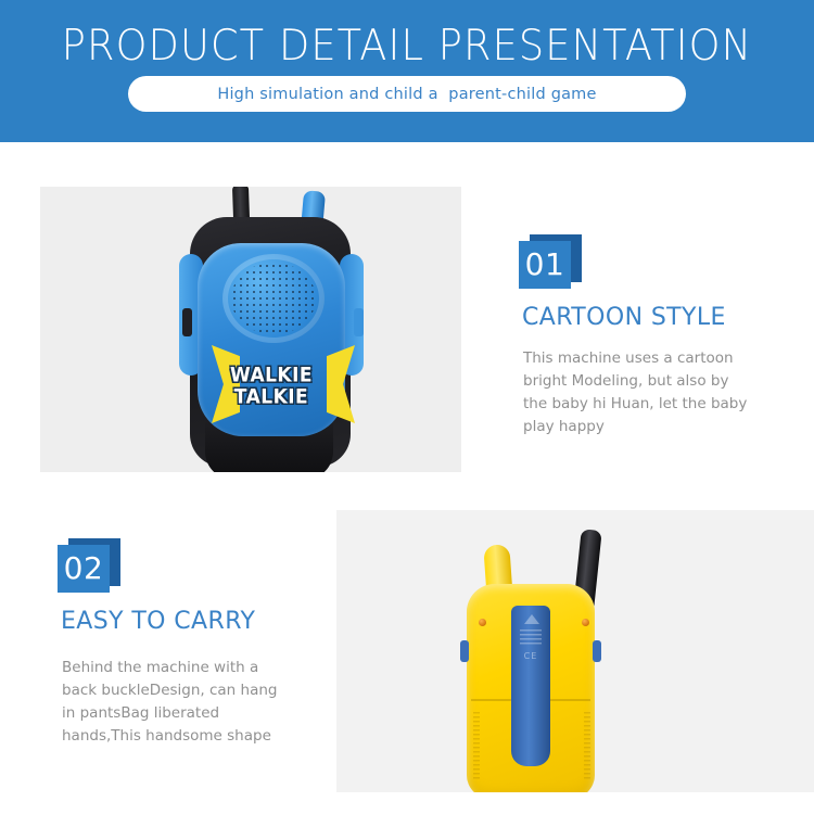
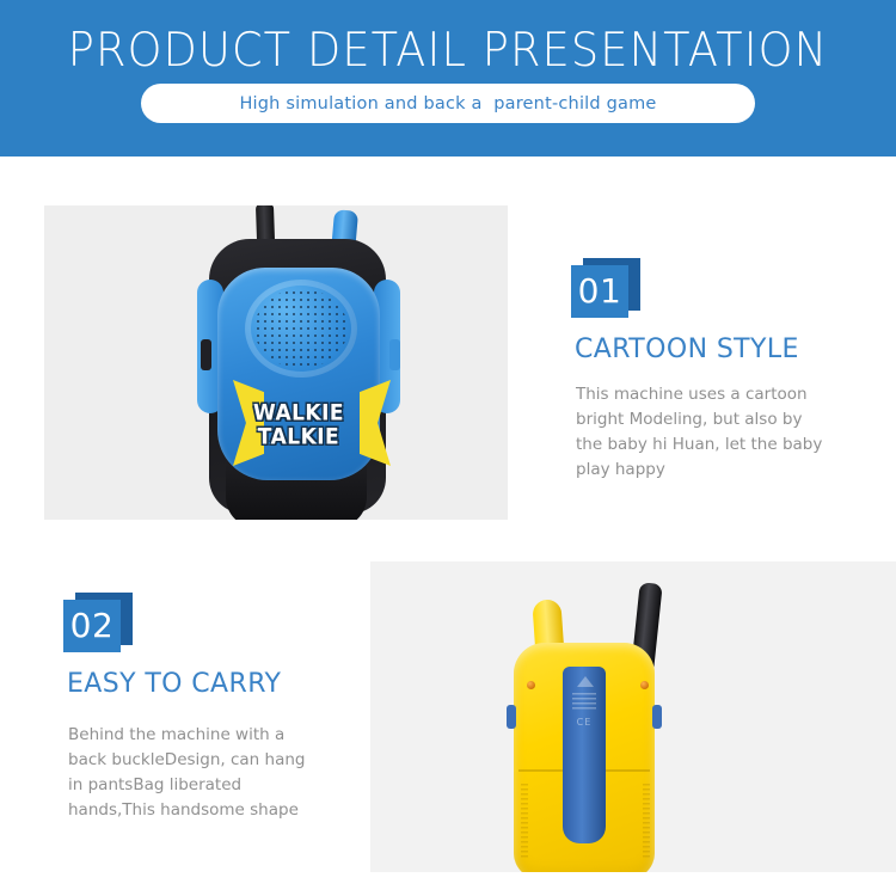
  PRODUCT DETAIL PRESENTATION
- High simulation and child a parent-child game
+ High simulation and back a parent-child game
  WALKIE
  TALKIE
  01
  CARTOON STYLE
  This machine uses a cartoon bright Modeling, but also by the baby hi Huan, let the baby play happy
  02
  EASY TO CARRY
  Behind the machine with a back buckleDesign, can hang in pantsBag liberated hands,This handsome shape
  CE
